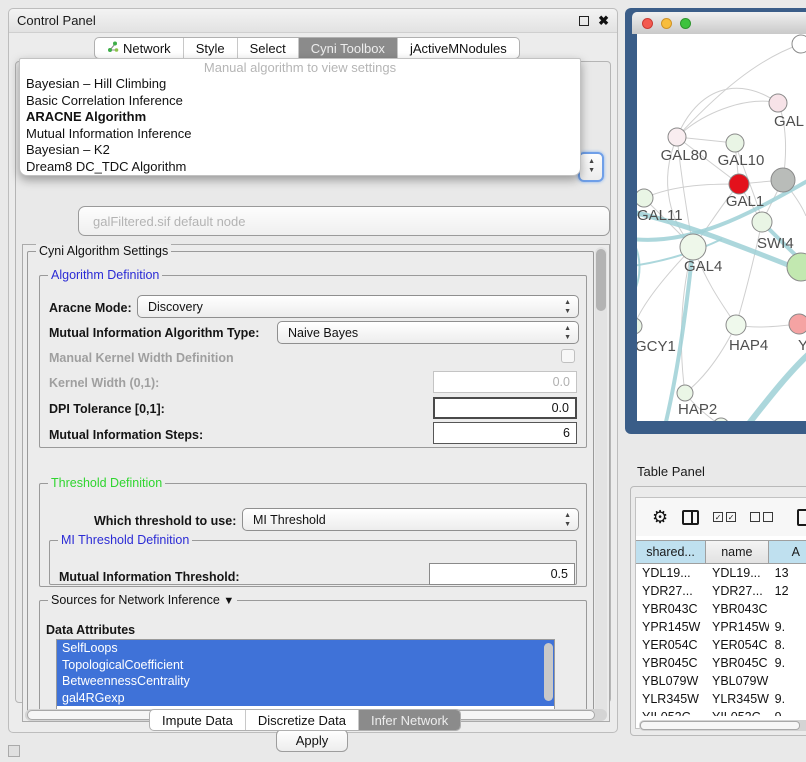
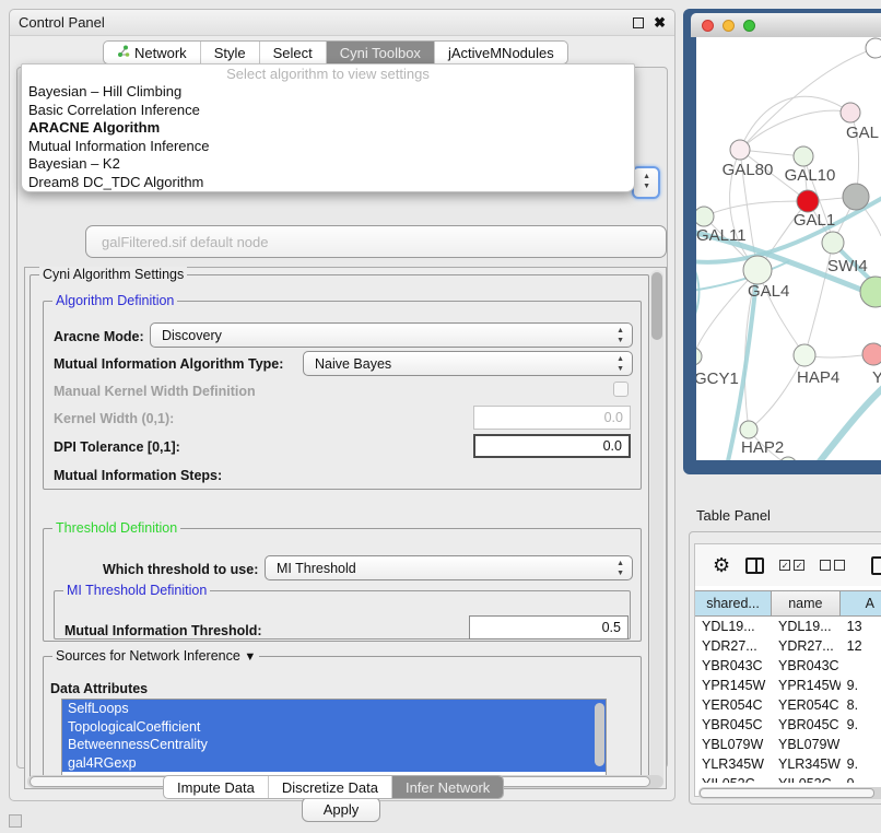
  Control Panel
  ✖
  Network
  Style
  Select
  Cyni Toolbox
  jActiveMNodules
  galFiltered.sif default node
  Cyni Algorithm Settings
  Algorithm Definition
  Aracne Mode:
  Discovery
  Mutual Information Algorithm Type:
  Naive Bayes
  Manual Kernel Width Definition
  Kernel Width (0,1):
  0.0
  DPI Tolerance [0,1]:
  0.0
  Mutual Information Steps:
- 6
  Threshold Definition
  Which threshold to use:
  MI Threshold
  MI Threshold Definition
  Mutual Information Threshold:
  0.5
  Sources for Network Inference ▼
  Data Attributes
  SelfLoops
  TopologicalCoefficient
  BetweennessCentrality
  gal4RGexp
  Apply
  Impute Data
  Discretize Data
  Infer Network
- Manual algorithm to view settings
+ Select algorithm to view settings
  Bayesian – Hill Climbing
  Basic Correlation Inference
  ARACNE Algorithm
  Mutual Information Inference
  Bayesian – K2
  Dream8 DC_TDC Algorithm
  GAL
  GAL80
  GAL10
  GAL1
  GAL11
  SWI4
  GAL4
  GCY1
  HAP4
  Y
  HAP2
  Table Panel
  ⚙
  ✓
  ✓
  shared...
  name
  A
  YDL19...
  YDL19...
  13
  YDR27...
  YDR27...
  12
  YBR043C
  YBR043C
  YPR145W
  YPR145W
  9.
  YER054C
  YER054C
  8.
  YBR045C
  YBR045C
  9.
  YBL079W
  YBL079W
  YLR345W
  YLR345W
  9.
